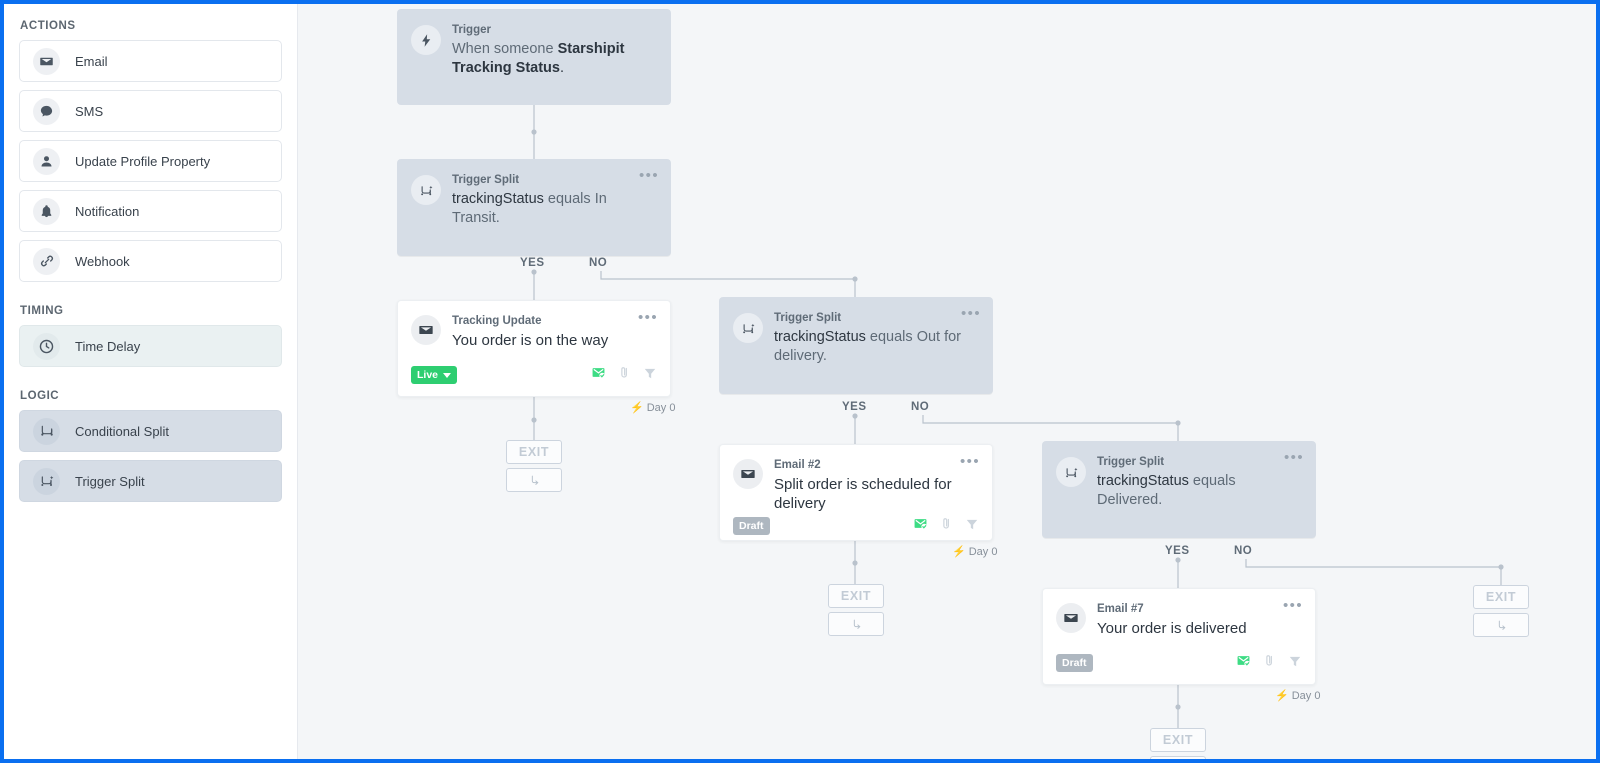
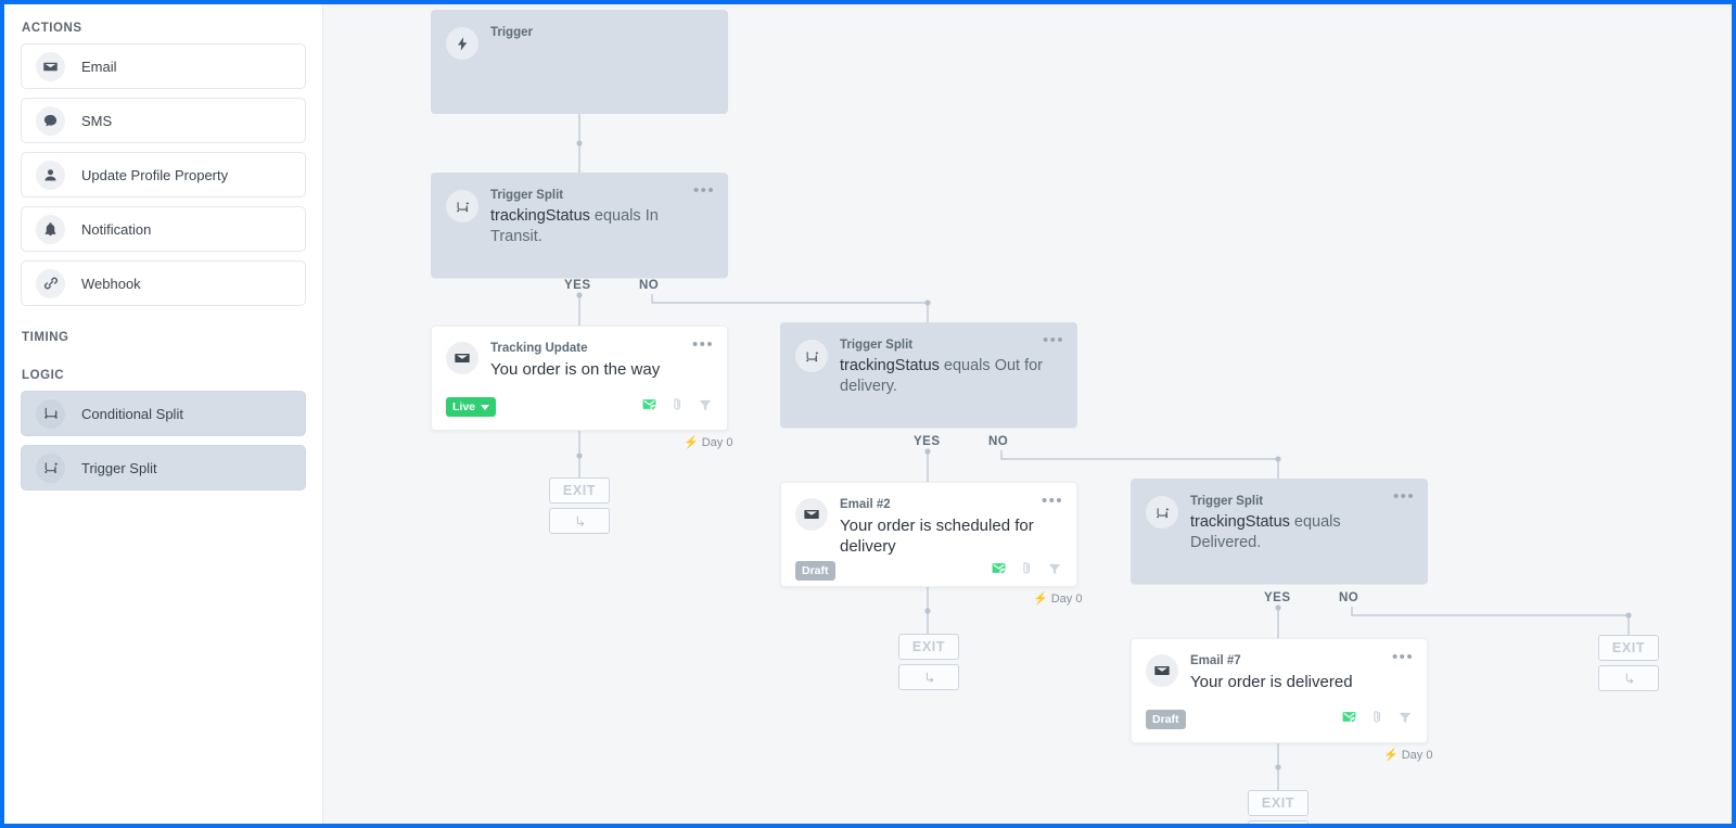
  ACTIONS
  Email
  SMS
  Update Profile Property
  Notification
  Webhook
  TIMING
- Time Delay
  LOGIC
  Conditional Split
  Trigger Split
  Trigger
- When someone Starshipit Tracking Status.
  •••
  Trigger Split
  trackingStatus equals In Transit.
  YES
  NO
  •••
  Tracking Update
  You order is on the way
  Live
  ⚡
  Day 0
  EXIT
  •••
  Trigger Split
  trackingStatus equals Out for delivery.
  YES
  NO
  •••
  Email #2
- Split order is scheduled for delivery
+ Your order is scheduled for delivery
  Draft
  ⚡
  Day 0
  EXIT
  •••
  Trigger Split
  trackingStatus equals Delivered.
  YES
  NO
  •••
  Email #7
  Your order is delivered
  Draft
  ⚡
  Day 0
  EXIT
  EXIT
